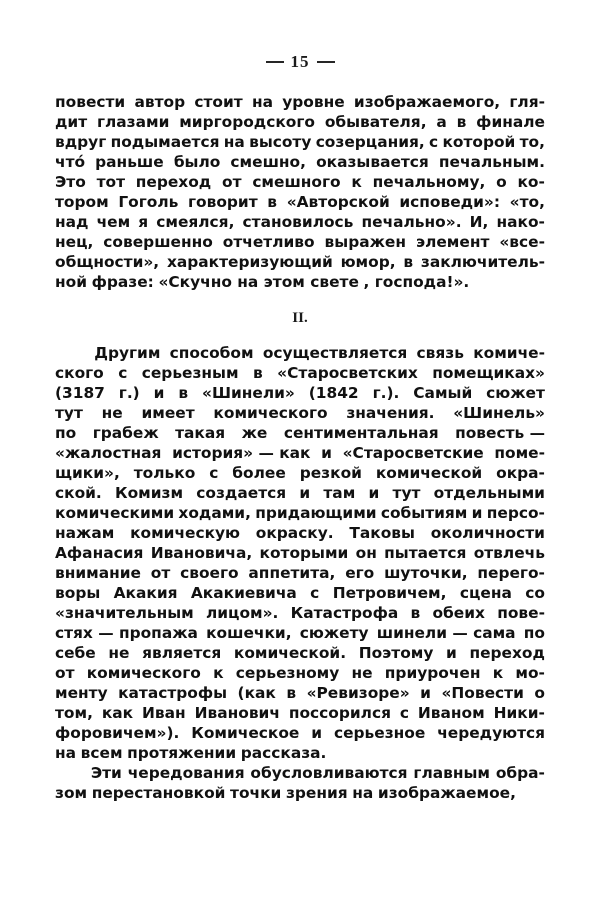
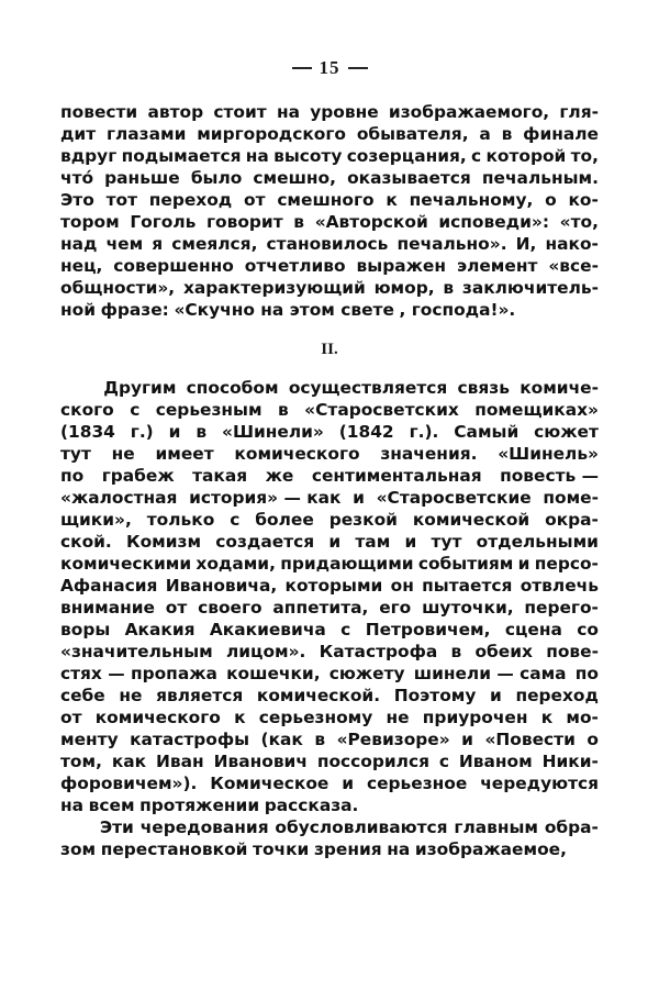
  15
  повести
  автор
  стоит
  на
  уровне
  изображаемого,
  гля-
  дит
  глазами
  миргородского
  обывателя,
  а
  в
  финале
  вдруг
  подымается
  на
  высоту
  созерцания,
  с
  которой
  то,
  чтó
  раньше
  было
  смешно,
  оказывается
  печальным.
  Это
  тот
  переход
  от
  смешного
  к
  печальному,
  о
  ко-
  тором
  Гоголь
  говорит
  в
  «Авторской
  исповеди»:
  «то,
  над
  чем
  я
  смеялся,
  становилось
  печально».
  И,
  нако-
  нец,
  совершенно
  отчетливо
  выражен
  элемент
  «все-
  общности»,
  характеризующий
  юмор,
  в
  заключитель-
  ной
  фразе:
  «Скучно на этом свете
  , господа!».
  II.
  Другим
  способом
  осуществляется
  связь
  комиче-
  ского
  с
  серьезным
  в
  «Старосветских
  помещиках»
- (3187
+ (1834
  г.)
  и
  в
  «Шинели»
  (1842
  г.).
  Самый
  сюжет
  тут
  не
  имеет
  комического
  значения.
  «Шинель»
  по
  грабеж
  такая
  же
  сентиментальная
  повесть —
  «жалостная
  история» — как
  и
  «Старосветские
  поме-
  щики»,
  только
  с
  более
  резкой
  комической
  окра-
  ской.
  Комизм
  создается
  и
  там
  и
  тут
  отдельными
  комическими
  ходами,
  придающими
  событиям
  и
  персо-
- нажам
- комическую
- окраску.
- Таковы
- околичности
  Афанасия
  Ивановича,
  которыми
  он
  пытается
  отвлечь
  внимание
  от
  своего
  аппетита,
  его
  шуточки,
  перего-
  воры
  Акакия
  Акакиевича
  с
  Петровичем,
  сцена
  со
  «значительным
  лицом».
  Катастрофа
  в
  обеих
  пове-
  стях — пропажа
  кошечки,
  сюжету
  шинели — сама
  по
  себе
  не
  является
  комической.
  Поэтому
  и
  переход
  от
  комического
  к
  серьезному
  не
  приурочен
  к
  мо-
  менту
  катастрофы
  (как
  в
  «Ревизоре»
  и
  «Повести
  о
  том,
  как
  Иван
  Иванович
  поссорился
  с
  Иваном
  Ники-
  форовичем»).
  Комическое
  и
  серьезное
  чередуются
  на
  всем
  протяжении
  рассказа.
  Эти
  чередования
  обусловливаются
  главным
  обра-
  зом
  перестановкой
  точки
  зрения
  на
  изображаемое,
